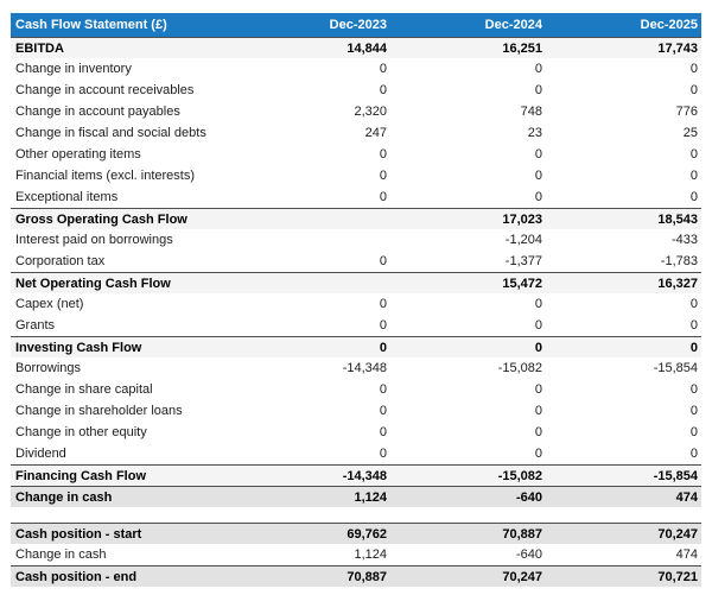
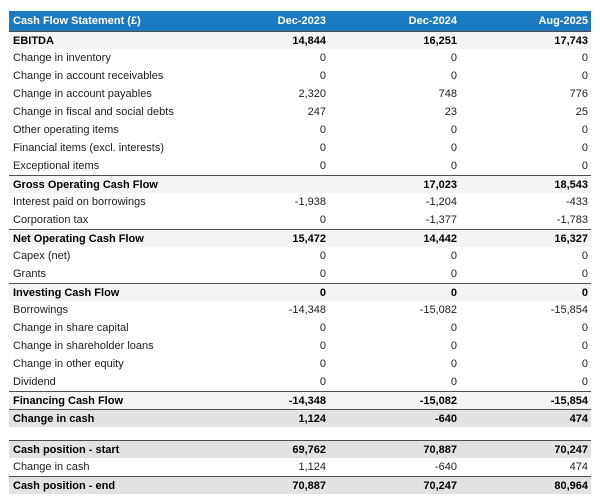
  Cash Flow Statement (£)
  Dec-2023
  Dec-2024
- Dec-2025
+ Aug-2025
  EBITDA
  14,844
  16,251
  17,743
  Change in inventory
  0
  0
  0
  Change in account receivables
  0
  0
  0
  Change in account payables
  2,320
  748
  776
  Change in fiscal and social debts
  247
  23
  25
  Other operating items
  0
  0
  0
  Financial items (excl. interests)
  0
  0
  0
  Exceptional items
  0
  0
  0
  Gross Operating Cash Flow
  17,023
  18,543
  Interest paid on borrowings
+ -1,938
  -1,204
  -433
  Corporation tax
  0
  -1,377
  -1,783
  Net Operating Cash Flow
  15,472
+ 14,442
  16,327
  Capex (net)
  0
  0
  0
  Grants
  0
  0
  0
  Investing Cash Flow
  0
  0
  0
  Borrowings
  -14,348
  -15,082
  -15,854
  Change in share capital
  0
  0
  0
  Change in shareholder loans
  0
  0
  0
  Change in other equity
  0
  0
  0
  Dividend
  0
  0
  0
  Financing Cash Flow
  -14,348
  -15,082
  -15,854
  Change in cash
  1,124
  -640
  474
  Cash position - start
  69,762
  70,887
  70,247
  Change in cash
  1,124
  -640
  474
  Cash position - end
  70,887
  70,247
- 70,721
+ 80,964
